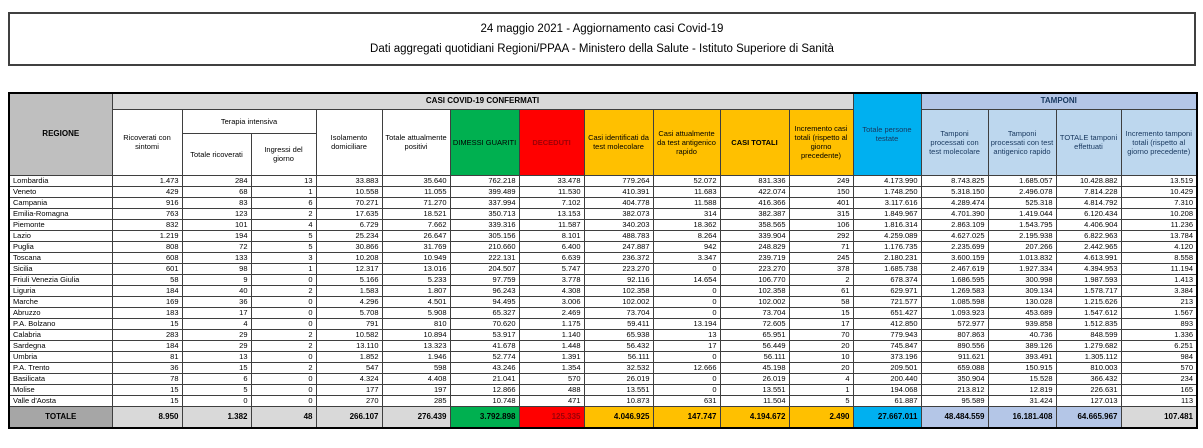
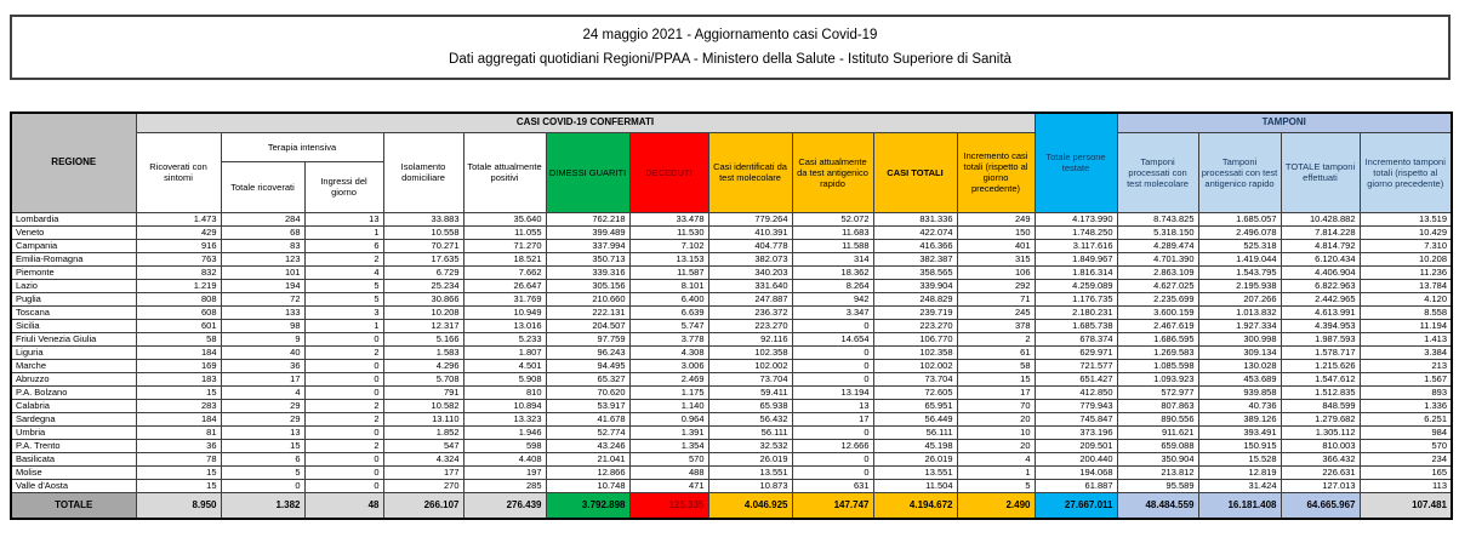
  24 maggio 2021 - Aggiornamento casi Covid-19
  Dati aggregati quotidiani Regioni/PPAA - Ministero della Salute - Istituto Superiore di Sanità
  REGIONE	CASI COVID-19 CONFERMATI	Totale persone testate	TAMPONI
  Ricoverati con sintomi	Terapia intensiva	Isolamento domiciliare	Totale attualmente positivi	DIMESSI GUARITI	DECEDUTI	Casi identificati da test molecolare	Casi attualmente da test antigenico rapido	CASI TOTALI	Incremento casi totali (rispetto al giorno precedente)	Tamponi processati con test molecolare	Tamponi processati con test antigenico rapido	TOTALE tamponi effettuati	Incremento tamponi totali (rispetto al giorno precedente)
  Totale ricoverati	Ingressi del giorno
  Lombardia	1.473	284	13	33.883	35.640	762.218	33.478	779.264	52.072	831.336	249	4.173.990	8.743.825	1.685.057	10.428.882	13.519
  Veneto	429	68	1	10.558	11.055	399.489	11.530	410.391	11.683	422.074	150	1.748.250	5.318.150	2.496.078	7.814.228	10.429
  Campania	916	83	6	70.271	71.270	337.994	7.102	404.778	11.588	416.366	401	3.117.616	4.289.474	525.318	4.814.792	7.310
  Emilia-Romagna	763	123	2	17.635	18.521	350.713	13.153	382.073	314	382.387	315	1.849.967	4.701.390	1.419.044	6.120.434	10.208
  Piemonte	832	101	4	6.729	7.662	339.316	11.587	340.203	18.362	358.565	106	1.816.314	2.863.109	1.543.795	4.406.904	11.236
- Lazio	1.219	194	5	25.234	26.647	305.156	8.101	488.783	8.264	339.904	292	4.259.089	4.627.025	2.195.938	6.822.963	13.784
+ Lazio	1.219	194	5	25.234	26.647	305.156	8.101	331.640	8.264	339.904	292	4.259.089	4.627.025	2.195.938	6.822.963	13.784
  Puglia	808	72	5	30.866	31.769	210.660	6.400	247.887	942	248.829	71	1.176.735	2.235.699	207.266	2.442.965	4.120
  Toscana	608	133	3	10.208	10.949	222.131	6.639	236.372	3.347	239.719	245	2.180.231	3.600.159	1.013.832	4.613.991	8.558
  Sicilia	601	98	1	12.317	13.016	204.507	5.747	223.270	0	223.270	378	1.685.738	2.467.619	1.927.334	4.394.953	11.194
  Friuli Venezia Giulia	58	9	0	5.166	5.233	97.759	3.778	92.116	14.654	106.770	2	678.374	1.686.595	300.998	1.987.593	1.413
  Liguria	184	40	2	1.583	1.807	96.243	4.308	102.358	0	102.358	61	629.971	1.269.583	309.134	1.578.717	3.384
  Marche	169	36	0	4.296	4.501	94.495	3.006	102.002	0	102.002	58	721.577	1.085.598	130.028	1.215.626	213
  Abruzzo	183	17	0	5.708	5.908	65.327	2.469	73.704	0	73.704	15	651.427	1.093.923	453.689	1.547.612	1.567
  P.A. Bolzano	15	4	0	791	810	70.620	1.175	59.411	13.194	72.605	17	412.850	572.977	939.858	1.512.835	893
  Calabria	283	29	2	10.582	10.894	53.917	1.140	65.938	13	65.951	70	779.943	807.863	40.736	848.599	1.336
- Sardegna	184	29	2	13.110	13.323	41.678	1.448	56.432	17	56.449	20	745.847	890.556	389.126	1.279.682	6.251
+ Sardegna	184	29	2	13.110	13.323	41.678	0.964	56.432	17	56.449	20	745.847	890.556	389.126	1.279.682	6.251
  Umbria	81	13	0	1.852	1.946	52.774	1.391	56.111	0	56.111	10	373.196	911.621	393.491	1.305.112	984
  P.A. Trento	36	15	2	547	598	43.246	1.354	32.532	12.666	45.198	20	209.501	659.088	150.915	810.003	570
  Basilicata	78	6	0	4.324	4.408	21.041	570	26.019	0	26.019	4	200.440	350.904	15.528	366.432	234
  Molise	15	5	0	177	197	12.866	488	13.551	0	13.551	1	194.068	213.812	12.819	226.631	165
  Valle d'Aosta	15	0	0	270	285	10.748	471	10.873	631	11.504	5	61.887	95.589	31.424	127.013	113
  TOTALE	8.950	1.382	48	266.107	276.439	3.792.898	125.335	4.046.925	147.747	4.194.672	2.490	27.667.011	48.484.559	16.181.408	64.665.967	107.481
